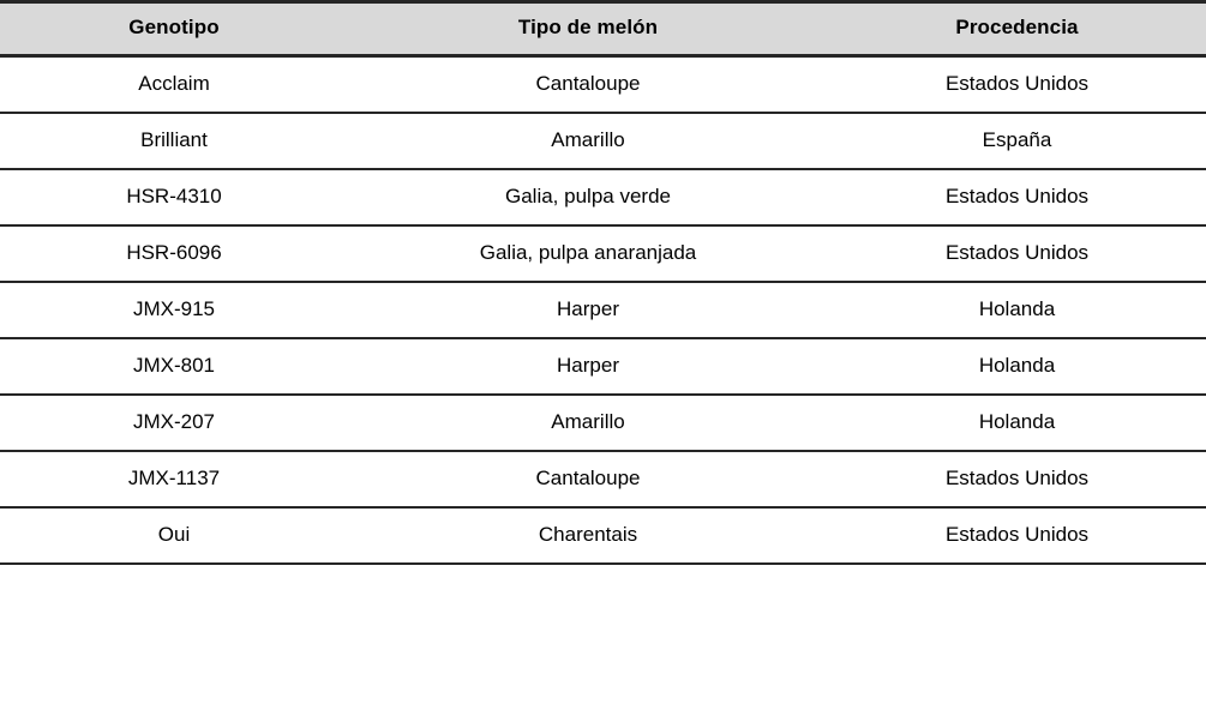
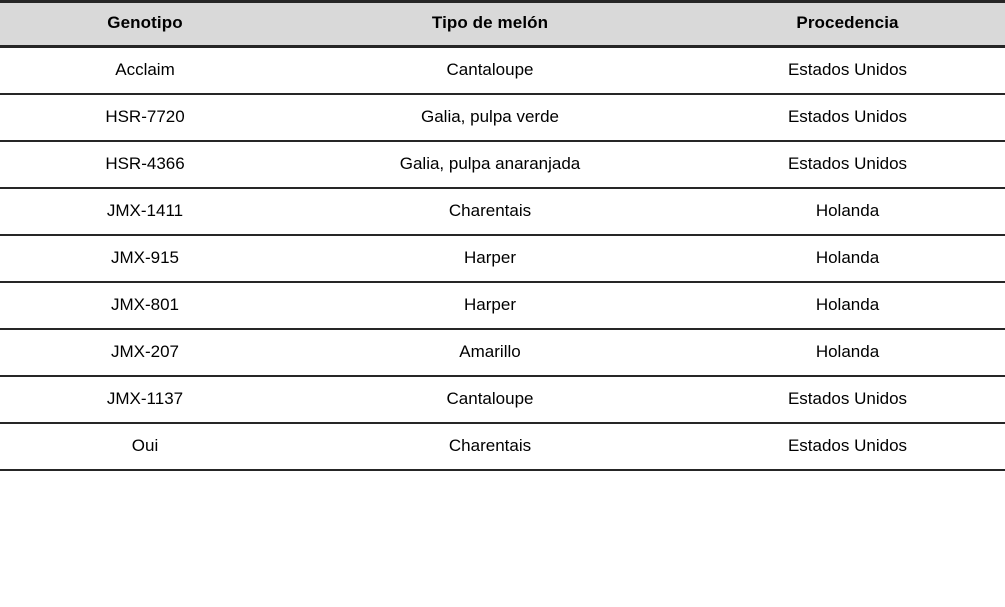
  Genotipo	Tipo de melón	Procedencia
  Acclaim	Cantaloupe	Estados Unidos
- Brilliant	Amarillo	España
- HSR-4310	Galia, pulpa verde	Estados Unidos
+ HSR-7720	Galia, pulpa verde	Estados Unidos
- HSR-6096	Galia, pulpa anaranjada	Estados Unidos
+ HSR-4366	Galia, pulpa anaranjada	Estados Unidos
+ JMX-1411	Charentais	Holanda
  JMX-915	Harper	Holanda
  JMX-801	Harper	Holanda
  JMX-207	Amarillo	Holanda
  JMX-1137	Cantaloupe	Estados Unidos
  Oui	Charentais	Estados Unidos
